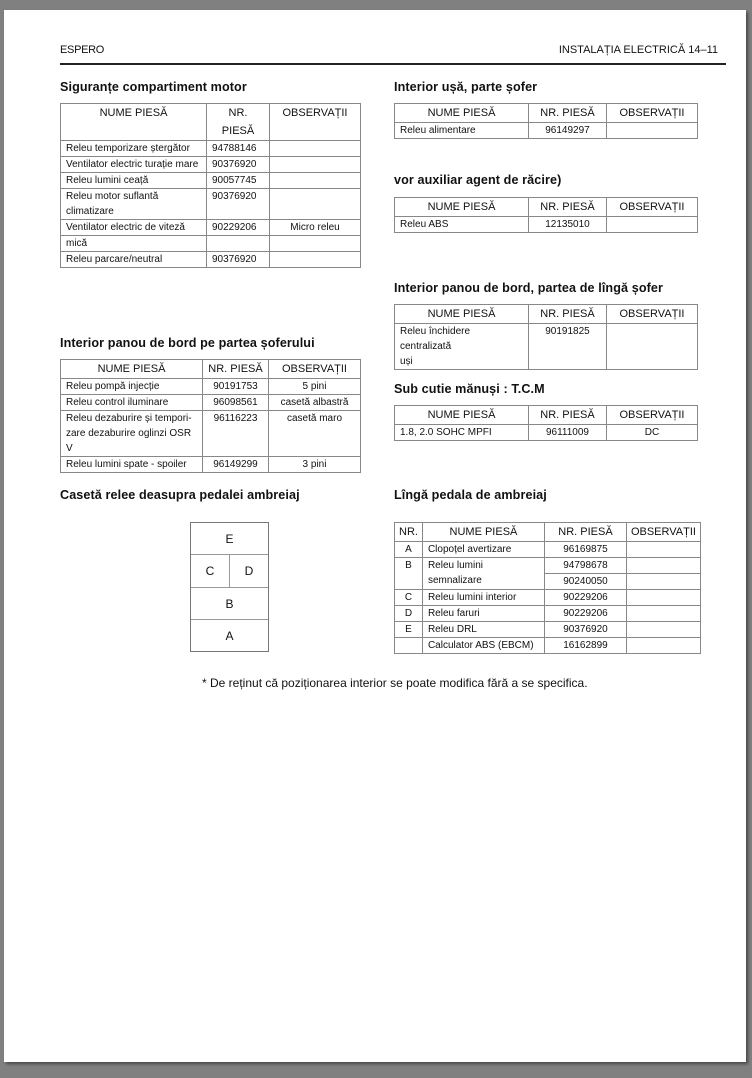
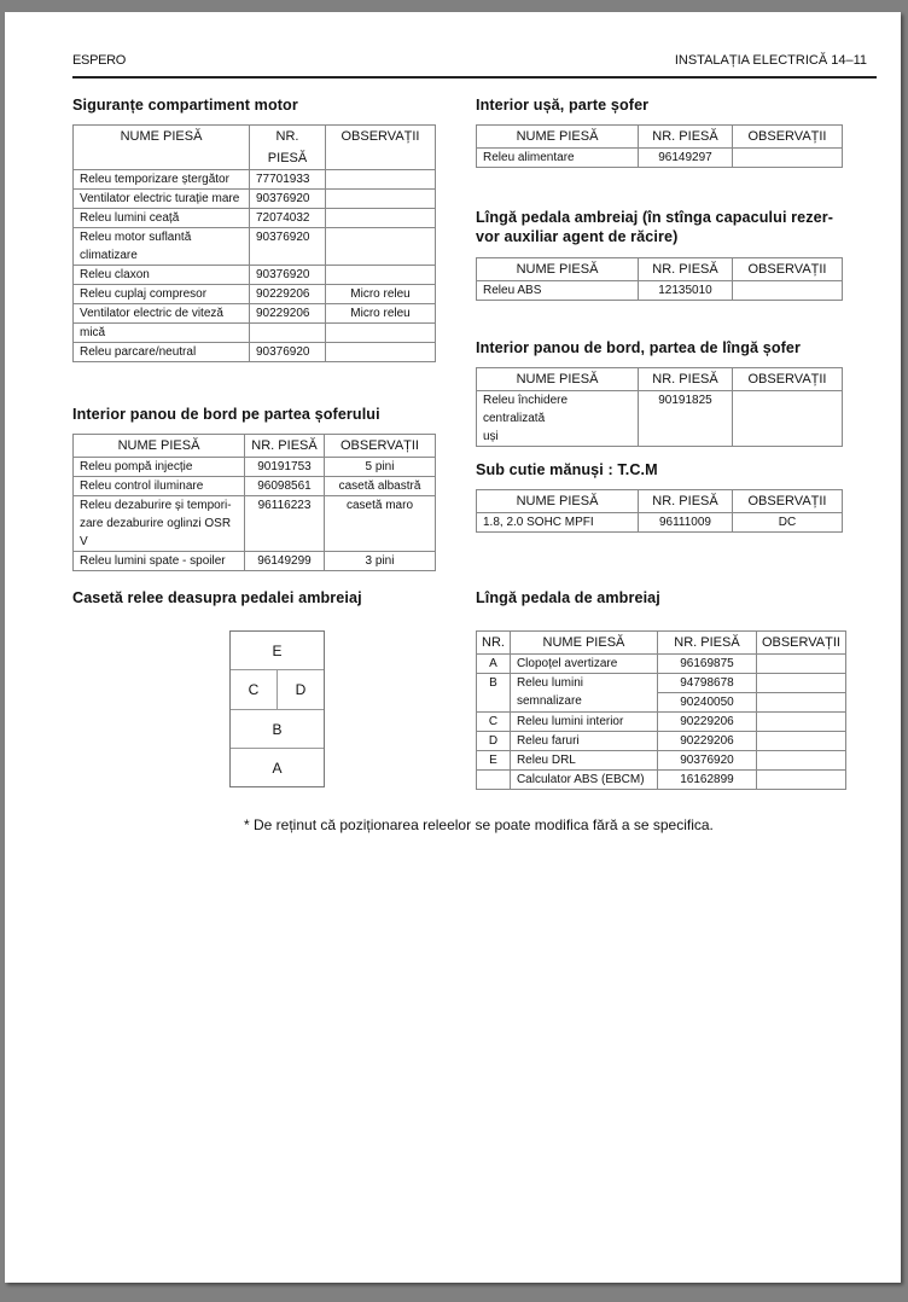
  ESPERO
  INSTALAȚIA ELECTRICĂ 14–11
  Siguranțe compartiment motor
  NUME PIESĂ	NR. PIESĂ	OBSERVAȚII
- Releu temporizare ștergător	94788146
+ Releu temporizare ștergător	77701933
  Ventilator electric turație mare	90376920
- Releu lumini ceață	90057745
+ Releu lumini ceață	72074032
  Releu motor suflantă	90376920
  climatizare
+ Releu claxon	90376920
+ Releu cuplaj compresor	90229206	Micro releu
  Ventilator electric de viteză	90229206	Micro releu
  mică
  Releu parcare/neutral	90376920
  Interior panou de bord pe partea șoferului
  NUME PIESĂ	NR. PIESĂ	OBSERVAȚII
  Releu pompă injecție	90191753	5 pini
  Releu control iluminare	96098561	casetă albastră
  Releu dezaburire și tempori-zare dezaburire oglinzi OSR V	96116223	casetă maro
  Releu lumini spate - spoiler	96149299	3 pini
  Casetă relee deasupra pedalei ambreiaj
  E
  C
  D
  B
  A
  Interior ușă, parte șofer
  NUME PIESĂ	NR. PIESĂ	OBSERVAȚII
  Releu alimentare	96149297
+ Lîngă pedala ambreiaj (în stînga capacului rezer-
  vor auxiliar agent de răcire)
  NUME PIESĂ	NR. PIESĂ	OBSERVAȚII
  Releu ABS	12135010
  Interior panou de bord, partea de lîngă șofer
  NUME PIESĂ	NR. PIESĂ	OBSERVAȚII
  Releu închidere centralizatăuși	90191825
  Sub cutie mănuși : T.C.M
  NUME PIESĂ	NR. PIESĂ	OBSERVAȚII
  1.8, 2.0 SOHC MPFI	96111009	DC
  Lîngă pedala de ambreiaj
  NR.	NUME PIESĂ	NR. PIESĂ	OBSERVAȚII
  A	Clopoțel avertizare	96169875
  B	Releu lumini semnalizare	94798678
  90240050
  C	Releu lumini interior	90229206
  D	Releu faruri	90229206
  E	Releu DRL	90376920
  	Calculator ABS (EBCM)	16162899
- * De reținut că poziționarea interior se poate modifica fără a se specifica.
+ * De reținut că poziționarea releelor se poate modifica fără a se specifica.
